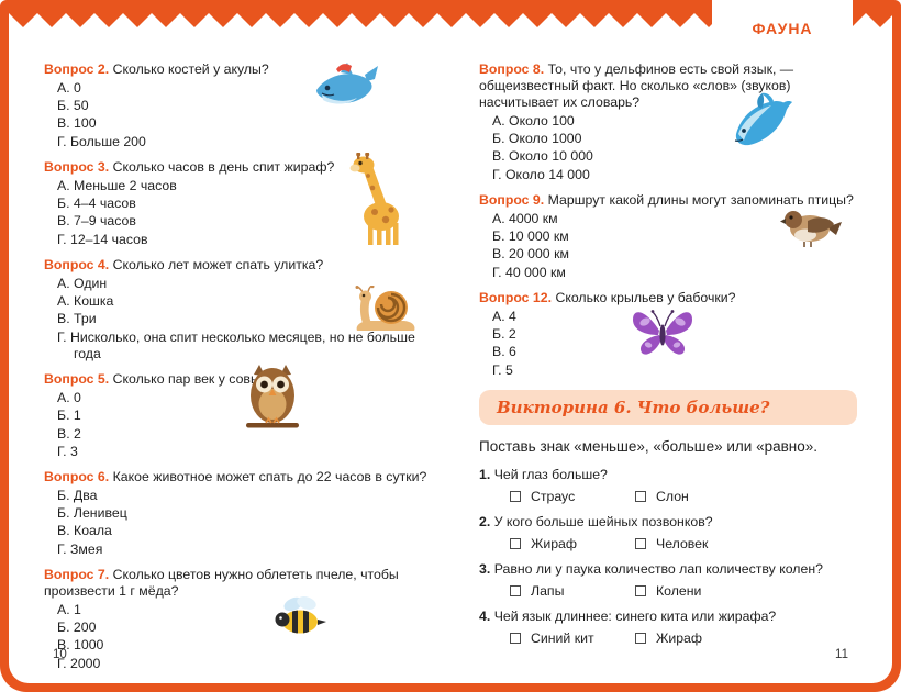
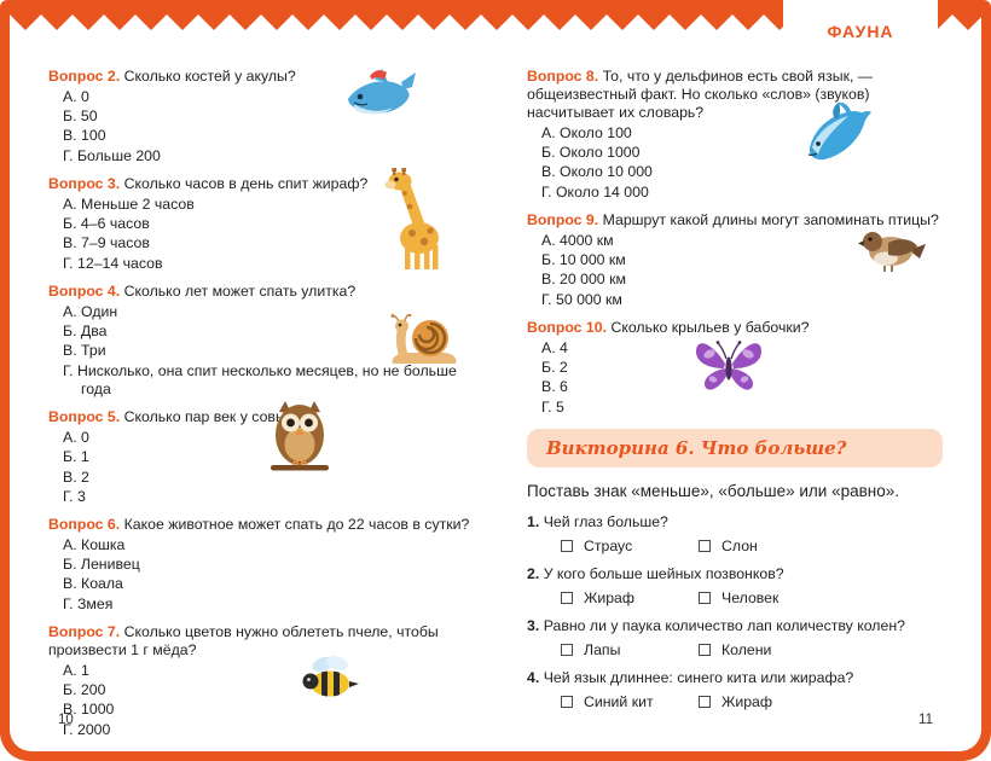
  ФАУНА
  Вопрос 2. Сколько костей у акулы?
  А. 0
  Б. 50
  В. 100
  Г. Больше 200
  Вопрос 3. Сколько часов в день спит жираф?
  А. Меньше 2 часов
- Б. 4–4 часов
+ Б. 4–6 часов
  В. 7–9 часов
  Г. 12–14 часов
  Вопрос 4. Сколько лет может спать улитка?
  А. Один
- А. Кошка
+ Б. Два
  В. Три
  Г. Нисколько, она спит несколько месяцев, но не больше года
  Вопрос 5. Сколько пар век у сов
  А. 0
  Б. 1
  В. 2
  Г. 3
  Вопрос 6. Какое животное может спать до 22 часов в сутки?
- Б. Два
+ А. Кошка
  Б. Ленивец
  В. Коала
  Г. Змея
  Вопрос 7. Сколько цветов нужно облететь пчеле, чтобы произвести 1 г мёда?
  А. 1
  Б. 200
  В. 1000
  Г. 2000
  Вопрос 8. То, что у дельфинов есть свой язык, — общеизвестный факт. Но сколько «слов» (звуков) насчитывает их словарь?
  А. Около 100
  Б. Около 1000
  В. Около 10 000
  Г. Около 14 000
  Вопрос 9. Маршрут какой длины могут запоминать птицы?
  А. 4000 км
  Б. 10 000 км
  В. 20 000 км
- Г. 40 000 км
+ Г. 50 000 км
- Вопрос 12. Сколько крыльев у бабочки?
+ Вопрос 10. Сколько крыльев у бабочки?
  А. 4
  Б. 2
  В. 6
  Г. 5
  Викторина 6. Что больше?
  Поставь знак «меньше», «больше» или «равно».
  1. Чей глаз больше?
  Страус
  Слон
  2. У кого больше шейных позвонков?
  Жираф
  Человек
  3. Равно ли у паука количество лап количеству колен?
  Лапы
  Колени
  4. Чей язык длиннее: синего кита или жирафа?
  Синий кит
  Жираф
  10
  11
